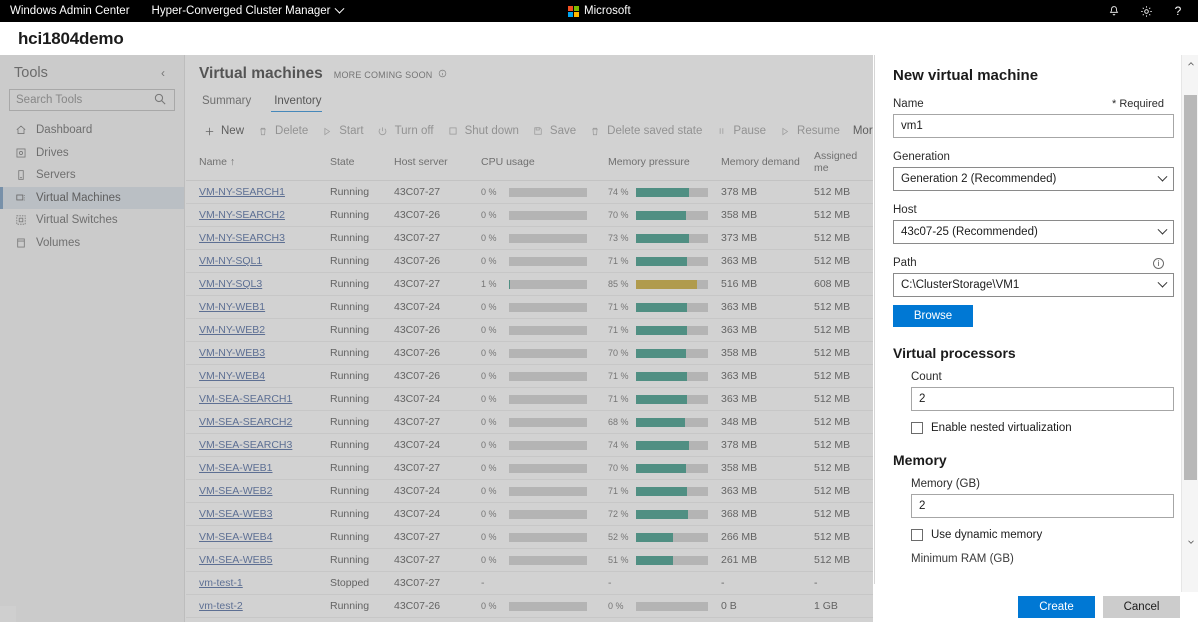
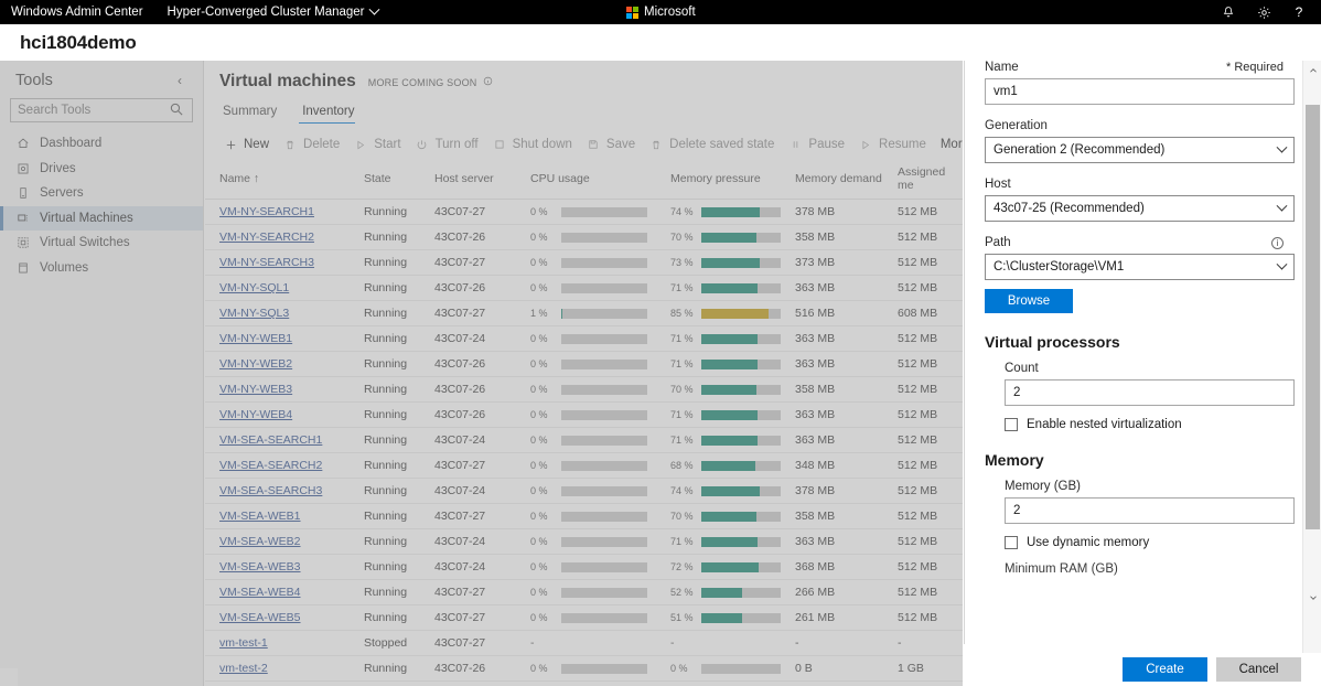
  Windows Admin Center
  Hyper-Converged Cluster Manager
  Microsoft
  ?
  hci1804demo
  Tools
  ‹
  Search Tools
  Dashboard
  Drives
  Servers
  Virtual Machines
  Virtual Switches
  Volumes
  Virtual machines
  MORE COMING SOON
  Summary
  Inventory
  New
  Delete
  Start
  Turn off
  Shut down
  Save
  Delete saved state
  Pause
  Resume
  Mor
  Name ↑	State	Host server	CPU usage	Memory pressure	Memory demand	Assigned me
  VM-NY-SEARCH1	Running	43C07-27	0 %	74 %	378 MB	512 MB
  VM-NY-SEARCH2	Running	43C07-26	0 %	70 %	358 MB	512 MB
  VM-NY-SEARCH3	Running	43C07-27	0 %	73 %	373 MB	512 MB
  VM-NY-SQL1	Running	43C07-26	0 %	71 %	363 MB	512 MB
  VM-NY-SQL3	Running	43C07-27	1 %	85 %	516 MB	608 MB
  VM-NY-WEB1	Running	43C07-24	0 %	71 %	363 MB	512 MB
  VM-NY-WEB2	Running	43C07-26	0 %	71 %	363 MB	512 MB
  VM-NY-WEB3	Running	43C07-26	0 %	70 %	358 MB	512 MB
  VM-NY-WEB4	Running	43C07-26	0 %	71 %	363 MB	512 MB
  VM-SEA-SEARCH1	Running	43C07-24	0 %	71 %	363 MB	512 MB
  VM-SEA-SEARCH2	Running	43C07-27	0 %	68 %	348 MB	512 MB
  VM-SEA-SEARCH3	Running	43C07-24	0 %	74 %	378 MB	512 MB
  VM-SEA-WEB1	Running	43C07-27	0 %	70 %	358 MB	512 MB
  VM-SEA-WEB2	Running	43C07-24	0 %	71 %	363 MB	512 MB
  VM-SEA-WEB3	Running	43C07-24	0 %	72 %	368 MB	512 MB
  VM-SEA-WEB4	Running	43C07-27	0 %	52 %	266 MB	512 MB
  VM-SEA-WEB5	Running	43C07-27	0 %	51 %	261 MB	512 MB
  vm-test-1	Stopped	43C07-27	-	-	-	-
  vm-test-2	Running	43C07-26	0 %	0 %	0 B	1 GB
- New virtual machine
  Name
  * Required
  vm1
  Generation
  Generation 2 (Recommended)
  Host
  43c07-25 (Recommended)
  Path
  i
  C:\ClusterStorage\VM1
  Browse
  Virtual processors
  Count
  2
  Enable nested virtualization
  Memory
  Memory (GB)
  2
  Use dynamic memory
  Minimum RAM (GB)
  Create
  Cancel
